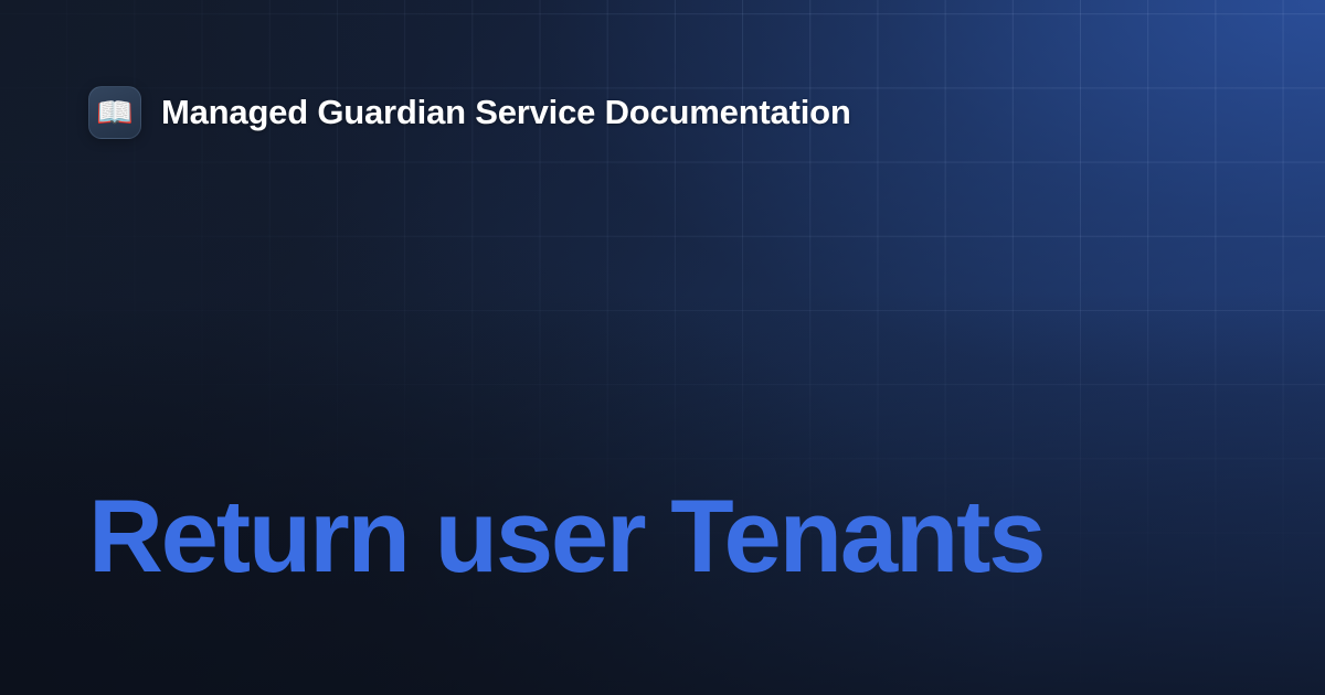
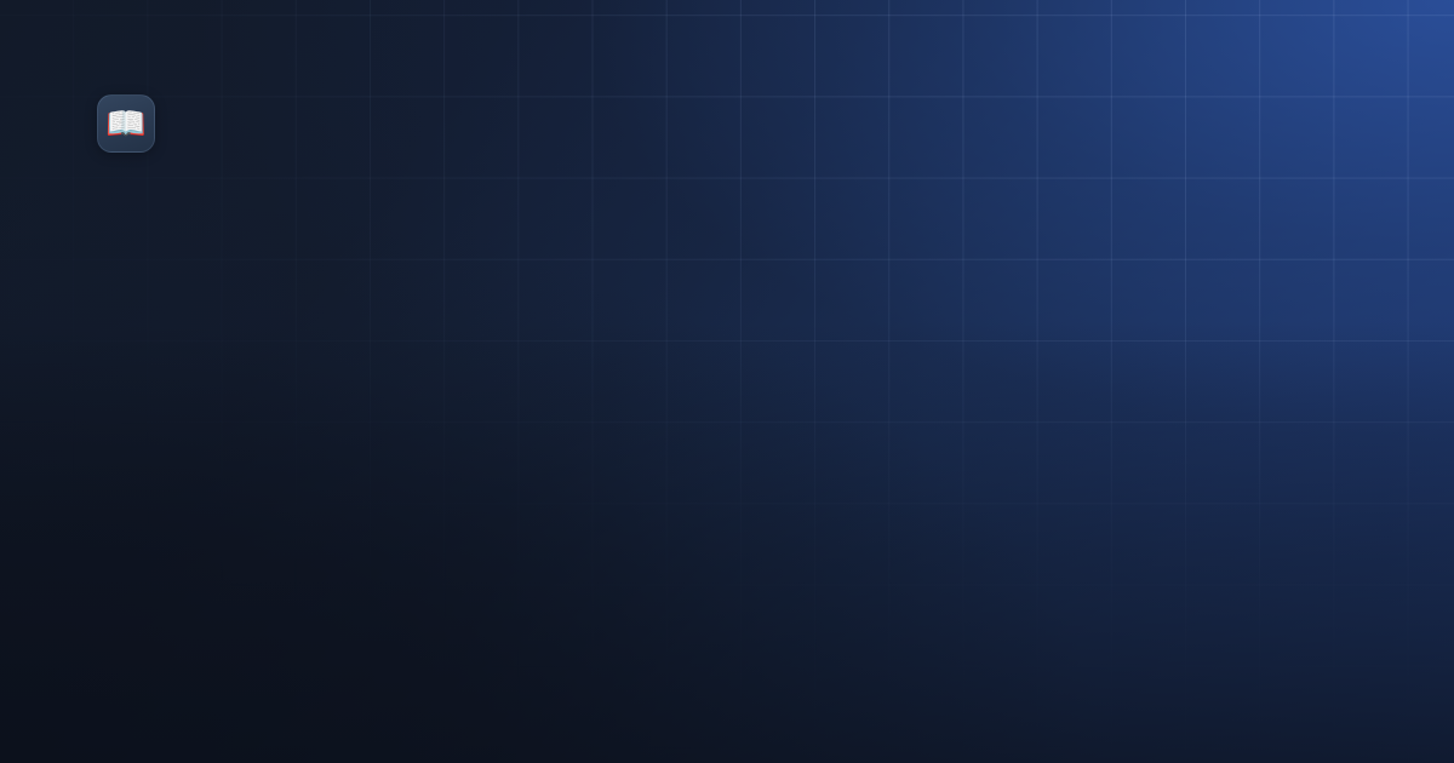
  📖
- Managed Guardian Service Documentation
- Return user Tenants
